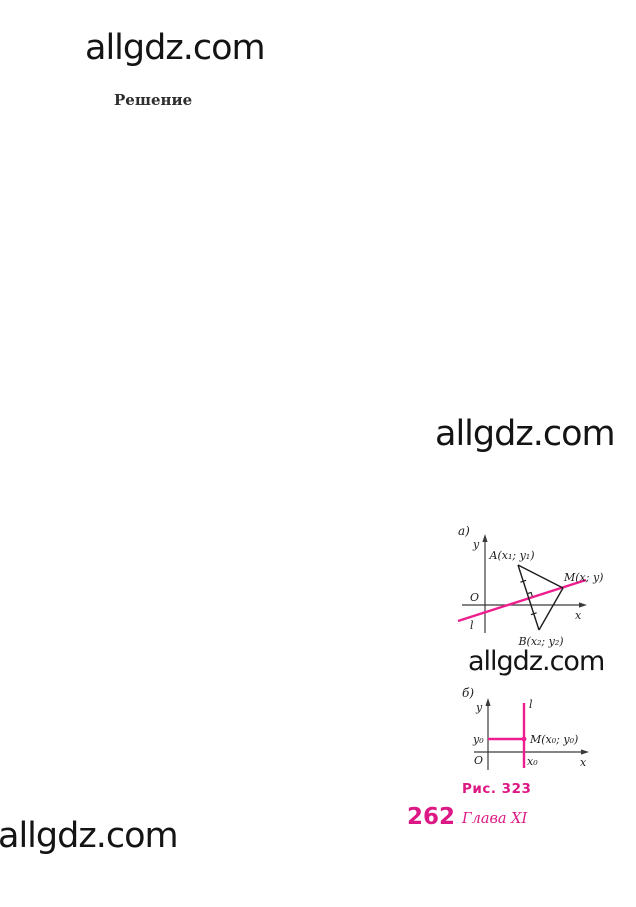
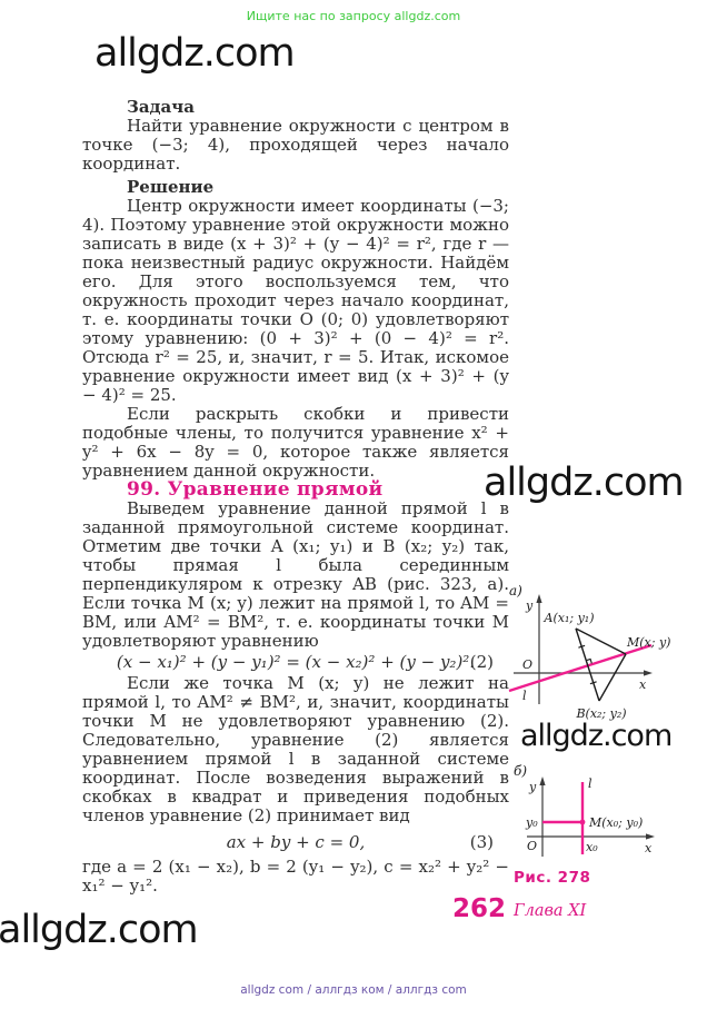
+ Ищите нас по запросу allgdz.com
  allgdz.com
  allgdz.com
  allgdz.com
  allgdz.com
+ Задача
+ Найти уравнение окружности с центром в точке (−3; 4), проходящей через начало координат.
  Решение
+ Центр окружности имеет координаты (−3; 4). Поэтому уравнение этой окружности можно записать в виде (x + 3)² + (y − 4)² = r², где r — пока неизвестный радиус окружности. Найдём его. Для этого воспользуемся тем, что окружность проходит через начало координат, т. е. координаты точки O (0; 0) удовлетворяют этому уравнению: (0 + 3)² + (0 − 4)² = r². Отсюда r² = 25, и, значит, r = 5. Итак, искомое уравнение окружности имеет вид (x + 3)² + (y − 4)² = 25.
+ Если раскрыть скобки и привести подобные члены, то получится уравнение x² + y² + 6x − 8y = 0, которое также является уравнением данной окружности.
+ 99. Уравнение прямой
+ Выведем уравнение данной прямой l в заданной прямоугольной системе координат. Отметим две точки A (x₁; y₁) и B (x₂; y₂) так, чтобы прямая l была серединным перпендикуляром к отрезку AB (рис. 323, а). Если точка M (x; y) лежит на прямой l, то AM = BM, или AM² = BM², т. е. координаты точки M удовлетворяют уравнению
+ (x − x₁)² + (y − y₁)² = (x − x₂)² + (y − y₂)².
+ (2)
+ Если же точка M (x; y) не лежит на прямой l, то AM² ≠ BM², и, значит, координаты точки M не удовлетворяют уравнению (2). Следовательно, уравнение (2) является уравнением прямой l в заданной системе координат. После возведения выражений в скобках в квадрат и приведения подобных членов уравнение (2) принимает вид
+ ax + by + c = 0,
+ (3)
+ где a = 2 (x₁ − x₂), b = 2 (y₁ − y₂), c = x₂² + y₂² − x₁² − y₁².
  а)
  y
  x
  O
  l
  A(x₁; y₁)
  M(x; y)
  B(x₂; y₂)
  б)
  y
  x
  O
  l
  y₀
  M(x₀; y₀)
  x₀
- Рис. 323
+ Рис. 278
  262
  Глава XI
+ allgdz com / аллгдз ком / аллгдз com
